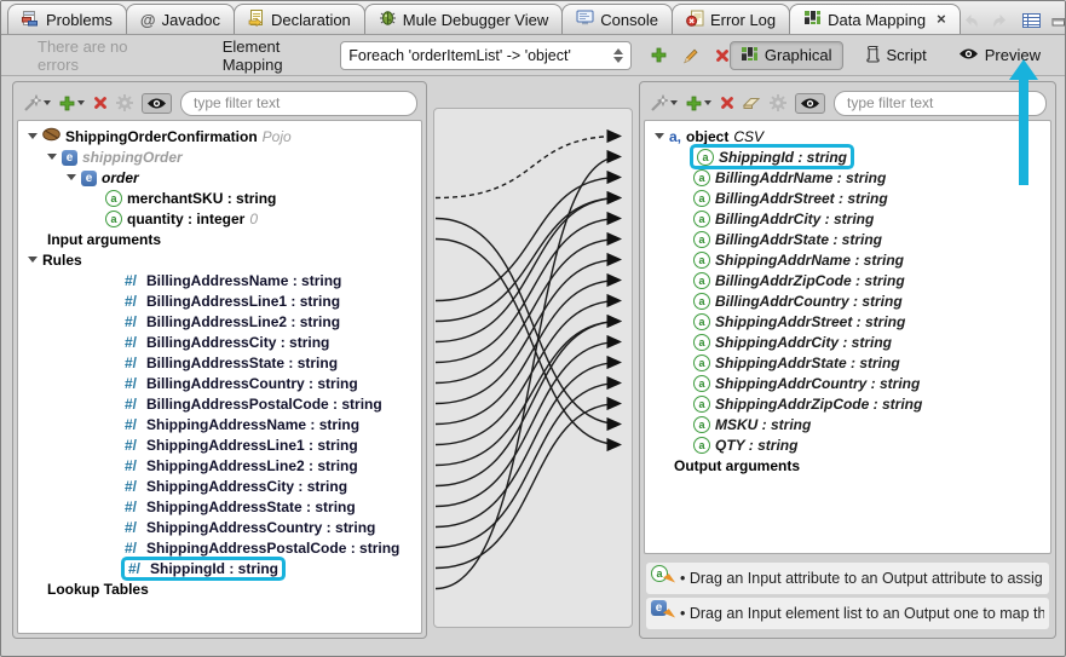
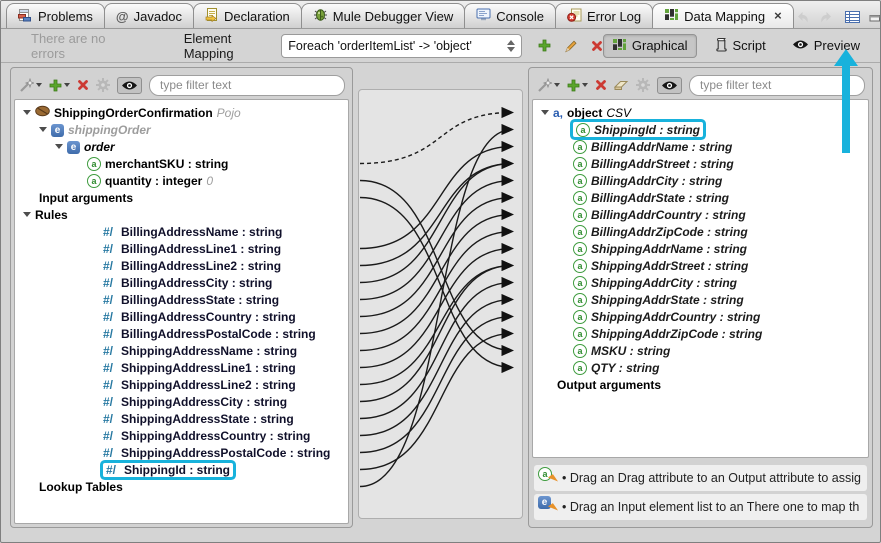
  Problems
  @
  Javadoc
  Declaration
  Mule Debugger View
  Console
  Error Log
  Data Mapping
  ×
  There are no errors
  Element Mapping
  Foreach 'orderItemList' -> 'object'
  Graphical
  Script
  Preview
  type filter text
  ShippingOrderConfirmation
  Pojo
  e
  shippingOrder
  e
  order
  a
  merchantSKU : string
  a
  quantity : integer
  0
  Input arguments
  Rules
  #/
  BillingAddressName : string
  #/
  BillingAddressLine1 : string
  #/
  BillingAddressLine2 : string
  #/
  BillingAddressCity : string
  #/
  BillingAddressState : string
  #/
  BillingAddressCountry : string
  #/
  BillingAddressPostalCode : string
  #/
  ShippingAddressName : string
  #/
  ShippingAddressLine1 : string
  #/
  ShippingAddressLine2 : string
  #/
  ShippingAddressCity : string
  #/
  ShippingAddressState : string
  #/
  ShippingAddressCountry : string
  #/
  ShippingAddressPostalCode : string
  #/
  ShippingId : string
  Lookup Tables
  type filter text
  a,
  object
  CSV
  a
  ShippingId : string
  a
  BillingAddrName : string
  a
  BillingAddrStreet : string
  a
  BillingAddrCity : string
  a
  BillingAddrState : string
  a
- ShippingAddrName : string
+ BillingAddrCountry : string
  a
  BillingAddrZipCode : string
  a
- BillingAddrCountry : string
+ ShippingAddrName : string
  a
  ShippingAddrStreet : string
  a
  ShippingAddrCity : string
  a
  ShippingAddrState : string
  a
  ShippingAddrCountry : string
  a
  ShippingAddrZipCode : string
  a
  MSKU : string
  a
  QTY : string
  Output arguments
  a
- • Drag an Input attribute to an Output attribute to assig
+ • Drag an Drag attribute to an Output attribute to assig
  e
- • Drag an Input element list to an Output one to map th
+ • Drag an Input element list to an There one to map th
